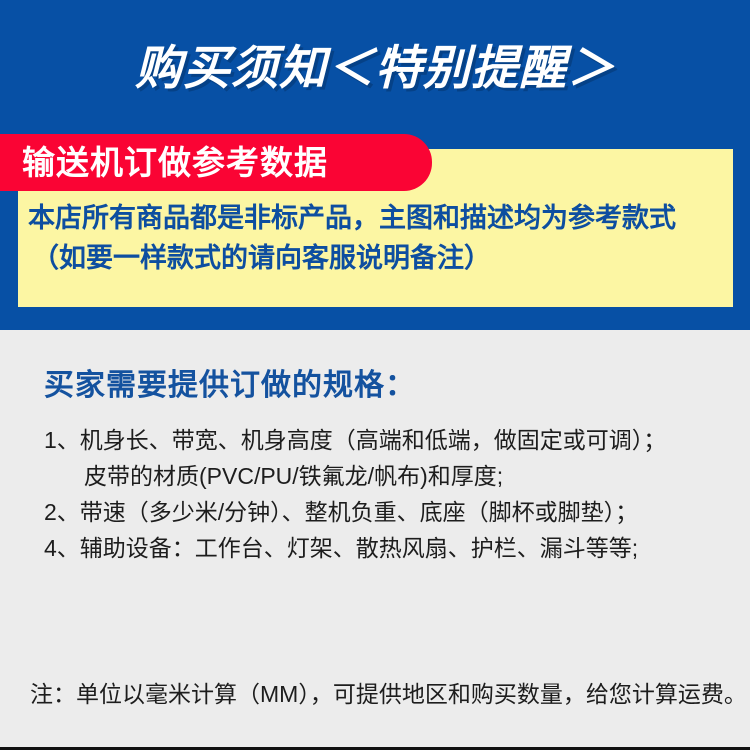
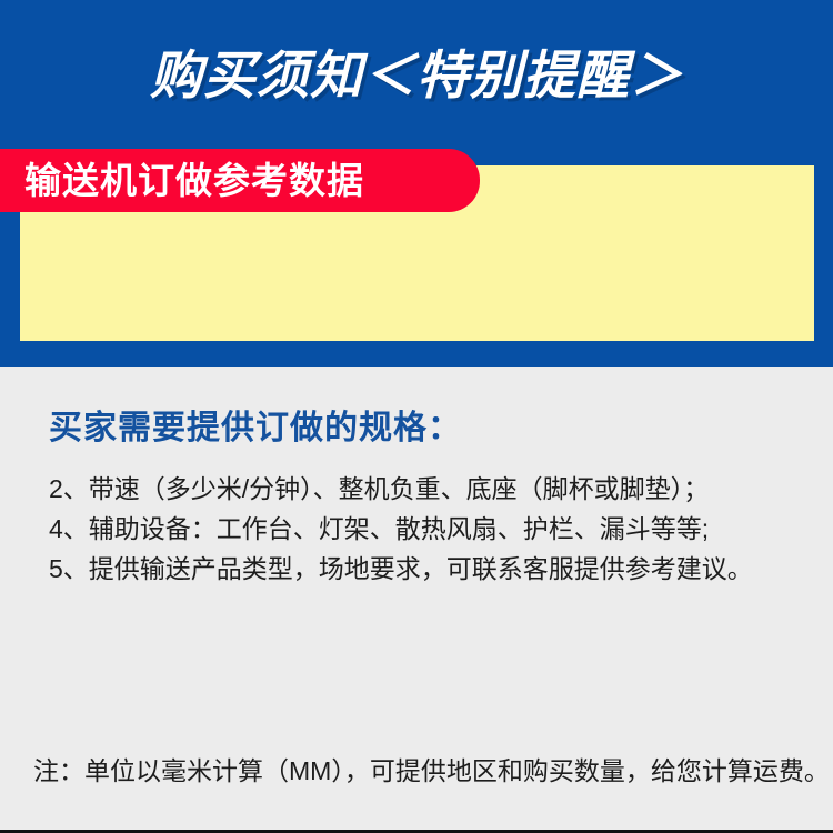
  购买须知＜特别提醒＞
  输送机订做参考数据
- 本店所有商品都是非标产品，主图和描述均为参考款式
- （如要一样款式的请向客服说明备注）
  买家需要提供订做的规格：
- 1、机身长、带宽、机身高度（高端和低端，做固定或可调）；
- 皮带的材质(PVC/PU/铁氟龙/帆布)和厚度;
  2、带速（多少米/分钟）、整机负重、底座（脚杯或脚垫）；
  4、辅助设备：工作台、灯架、散热风扇、护栏、漏斗等等;
+ 5、提供输送产品类型，场地要求，可联系客服提供参考建议。
  注：单位以毫米计算（MM），可提供地区和购买数量，给您计算运费。
